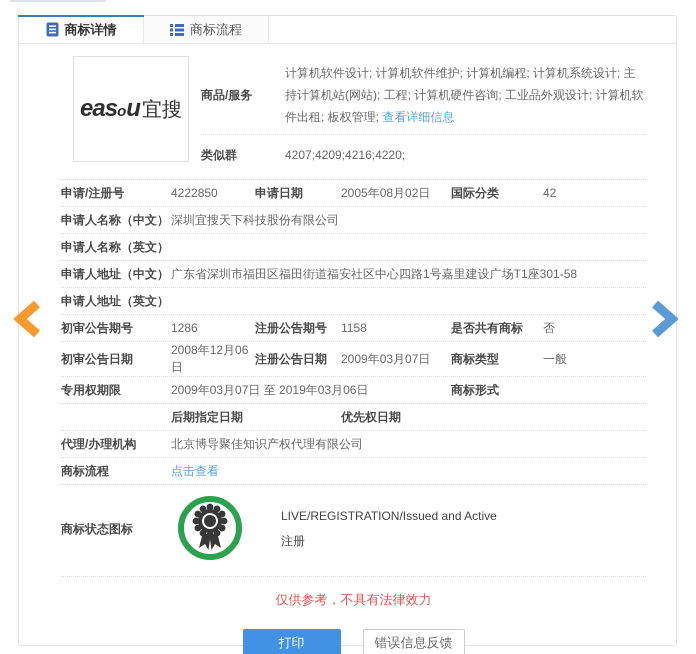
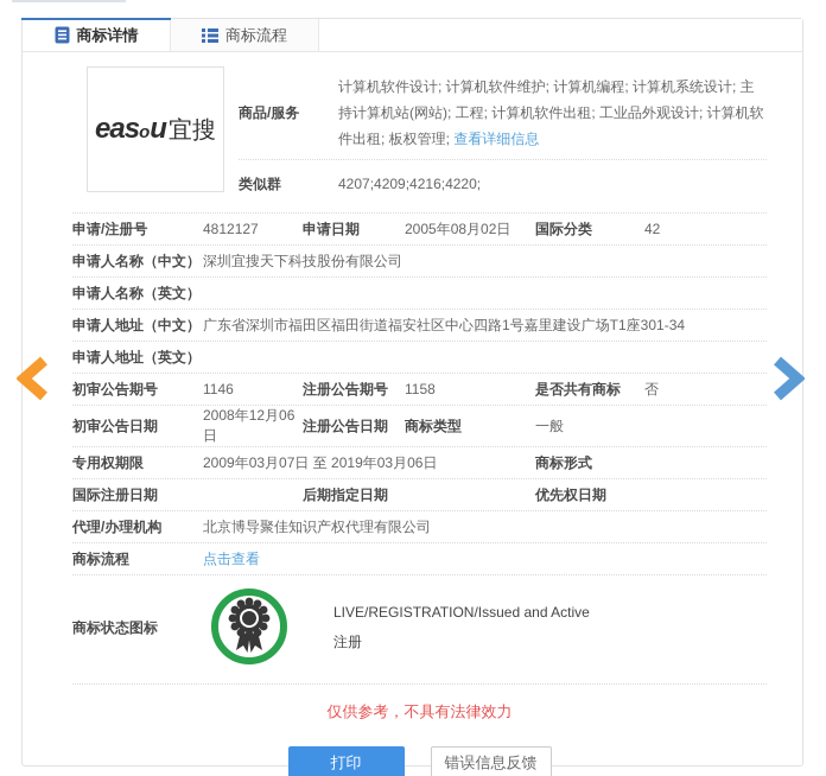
  商标详情
  商标流程
  easou宜搜
  商品/服务
- 计算机软件设计; 计算机软件维护; 计算机编程; 计算机系统设计; 主持计算机站(网站); 工程; 计算机硬件咨询; 工业品外观设计; 计算机软件出租; 板权管理; 查看详细信息
+ 计算机软件设计; 计算机软件维护; 计算机编程; 计算机系统设计; 主持计算机站(网站); 工程; 计算机软件出租; 工业品外观设计; 计算机软件出租; 板权管理; 查看详细信息
  类似群
  4207;4209;4216;4220;
  申请/注册号
- 4222850
+ 4812127
  申请日期
  2005年08月02日
  国际分类
  42
  申请人名称（中文）
  深圳宜搜天下科技股份有限公司
  申请人名称（英文）
  申请人地址（中文）
- 广东省深圳市福田区福田街道福安社区中心四路1号嘉里建设广场T1座301-58
+ 广东省深圳市福田区福田街道福安社区中心四路1号嘉里建设广场T1座301-34
  申请人地址（英文）
  初审公告期号
- 1286
+ 1146
  注册公告期号
  1158
  是否共有商标
  否
  初审公告日期
  2008年12月06日
  注册公告日期
- 2009年03月07日
  商标类型
  一般
  专用权期限
  2009年03月07日 至 2019年03月06日
  商标形式
+ 国际注册日期
  后期指定日期
  优先权日期
  代理/办理机构
  北京博导聚佳知识产权代理有限公司
  商标流程
  点击查看
  商标状态图标
  LIVE/REGISTRATION/Issued and Active
  注册
  仅供参考，不具有法律效力
  打印
  错误信息反馈
